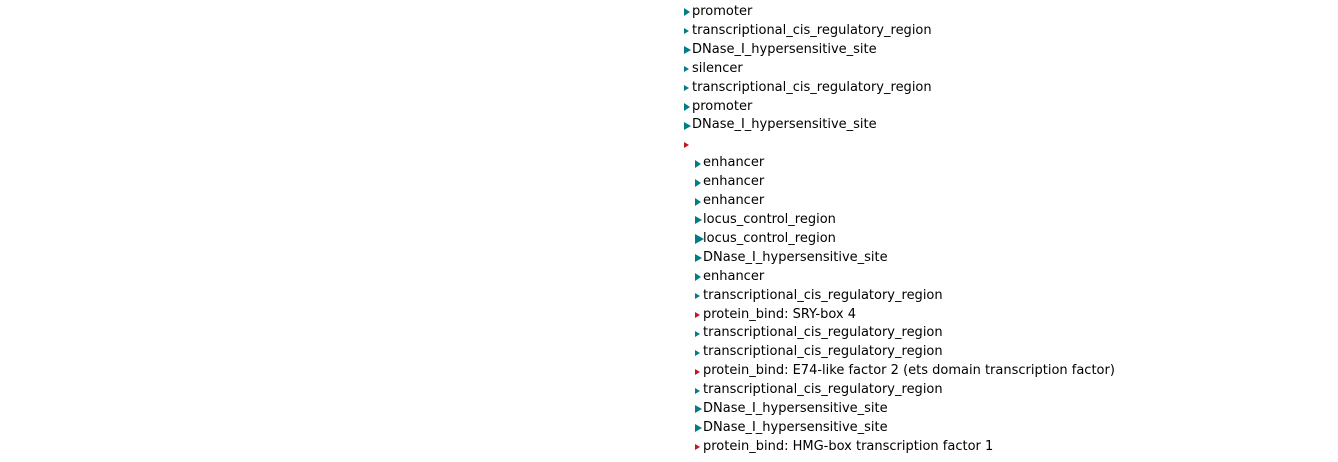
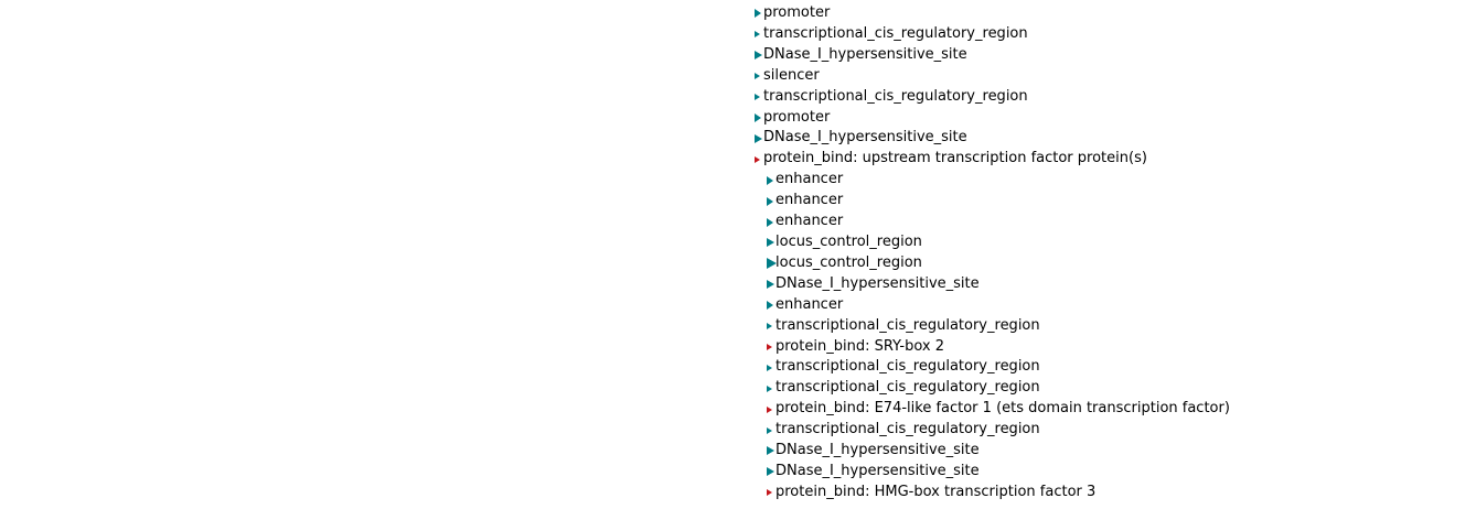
  promoter
  transcriptional_cis_regulatory_region
  DNase_I_hypersensitive_site
  silencer
  transcriptional_cis_regulatory_region
  promoter
  DNase_I_hypersensitive_site
+ protein_bind: upstream transcription factor protein(s)
  enhancer
  enhancer
  enhancer
  locus_control_region
  locus_control_region
  DNase_I_hypersensitive_site
  enhancer
  transcriptional_cis_regulatory_region
- protein_bind: SRY-box 4
+ protein_bind: SRY-box 2
  transcriptional_cis_regulatory_region
  transcriptional_cis_regulatory_region
- protein_bind: E74-like factor 2 (ets domain transcription factor)
+ protein_bind: E74-like factor 1 (ets domain transcription factor)
  transcriptional_cis_regulatory_region
  DNase_I_hypersensitive_site
  DNase_I_hypersensitive_site
- protein_bind: HMG-box transcription factor 1
+ protein_bind: HMG-box transcription factor 3
